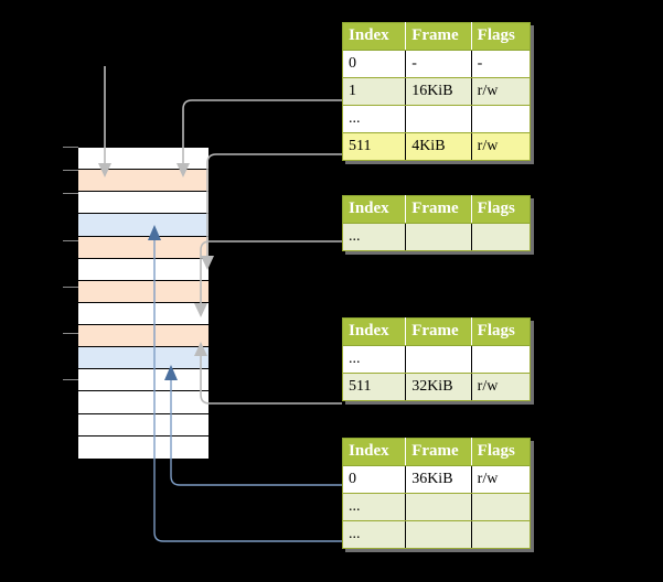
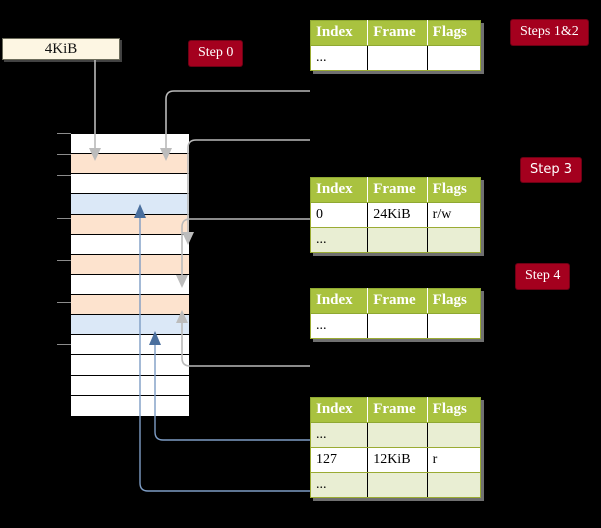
+ 4KiB
+ Step 0
+ Steps 1&2
+ Step 3
+ Step 4
  Index	Frame	Flags
- 0	-	-
- 1	16KiB	r/w
  ...
- 511	4KiB	r/w
  Index	Frame	Flags
+ 0	24KiB	r/w
  ...
  Index	Frame	Flags
  ...
- 511	32KiB	r/w
  Index	Frame	Flags
- 0	36KiB	r/w
  ...
+ 127	12KiB	r
  ...
